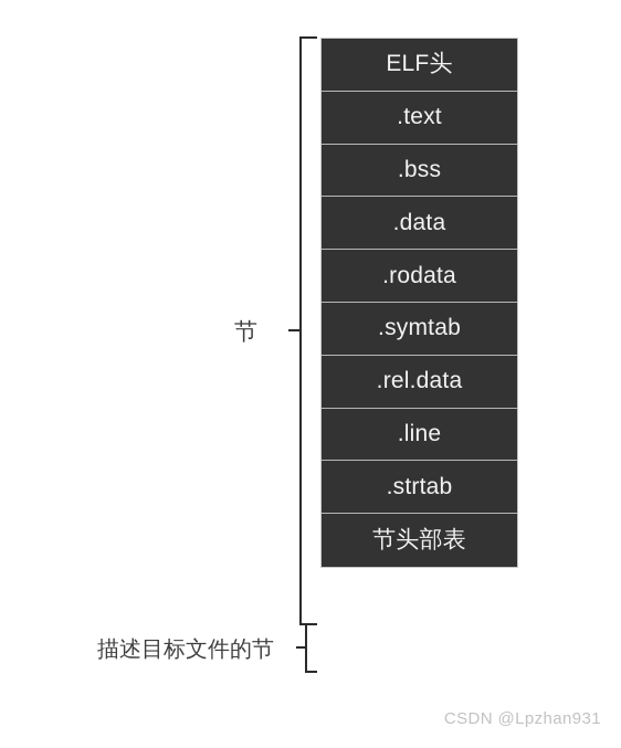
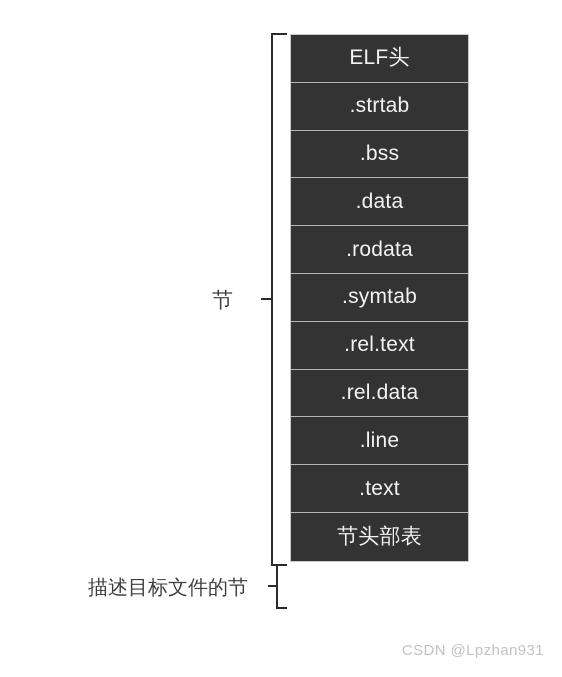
  节
  描述目标文件的节
  ELF头
- .text
+ .strtab
  .bss
  .data
  .rodata
  .symtab
+ .rel.text
  .rel.data
  .line
- .strtab
+ .text
  节头部表
  CSDN @Lpzhan931
